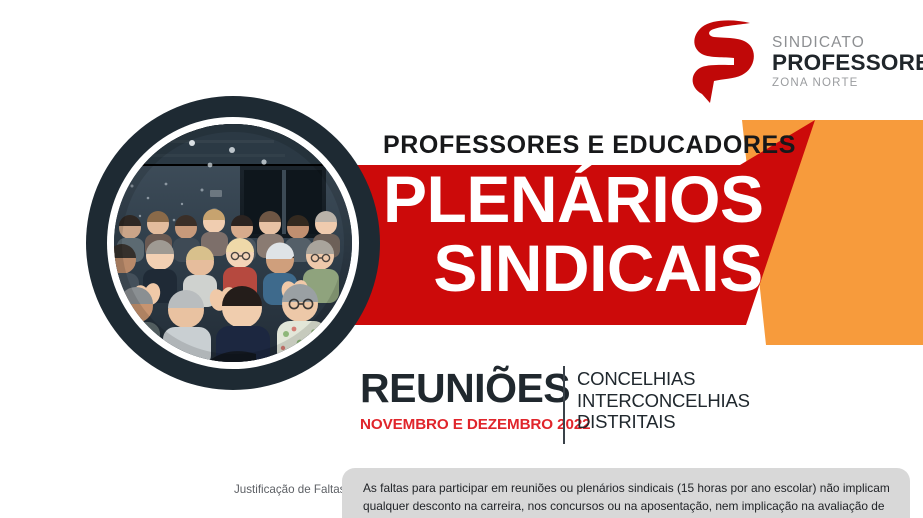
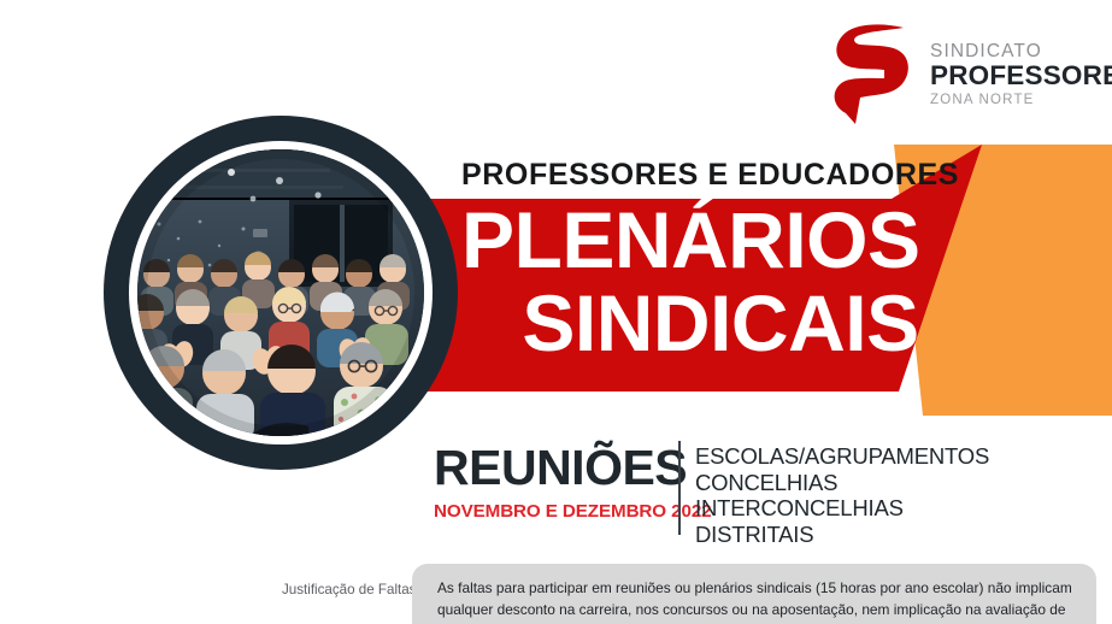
  SINDICATO
  PROFESSOR
  ZONA NORTE
  PROFESSORES E EDUCADORES
  PLENÁRIOS
  SINDICAIS
  REUNIÕES
  NOVEMBRO E DEZEMBRO 20
+ ESCOLAS/AGRUPAMENTOS
  CONCELHIAS
  INTERCONCELHIAS
  DISTRITAIS
  Justificação de Falta
  As faltas para participar em reuniões ou plenários sindicais (15 horas por ano escolar) não implicam qualquer desconto na carreira, nos concursos ou na aposentação, nem implicação na avaliação de
